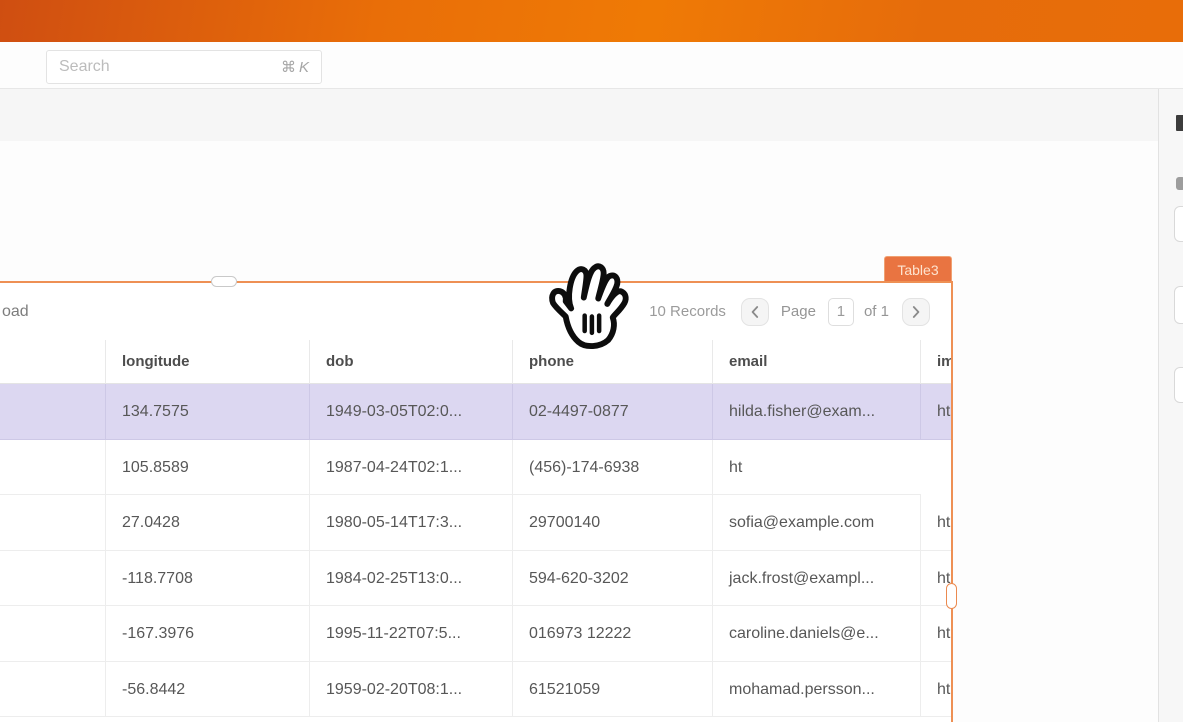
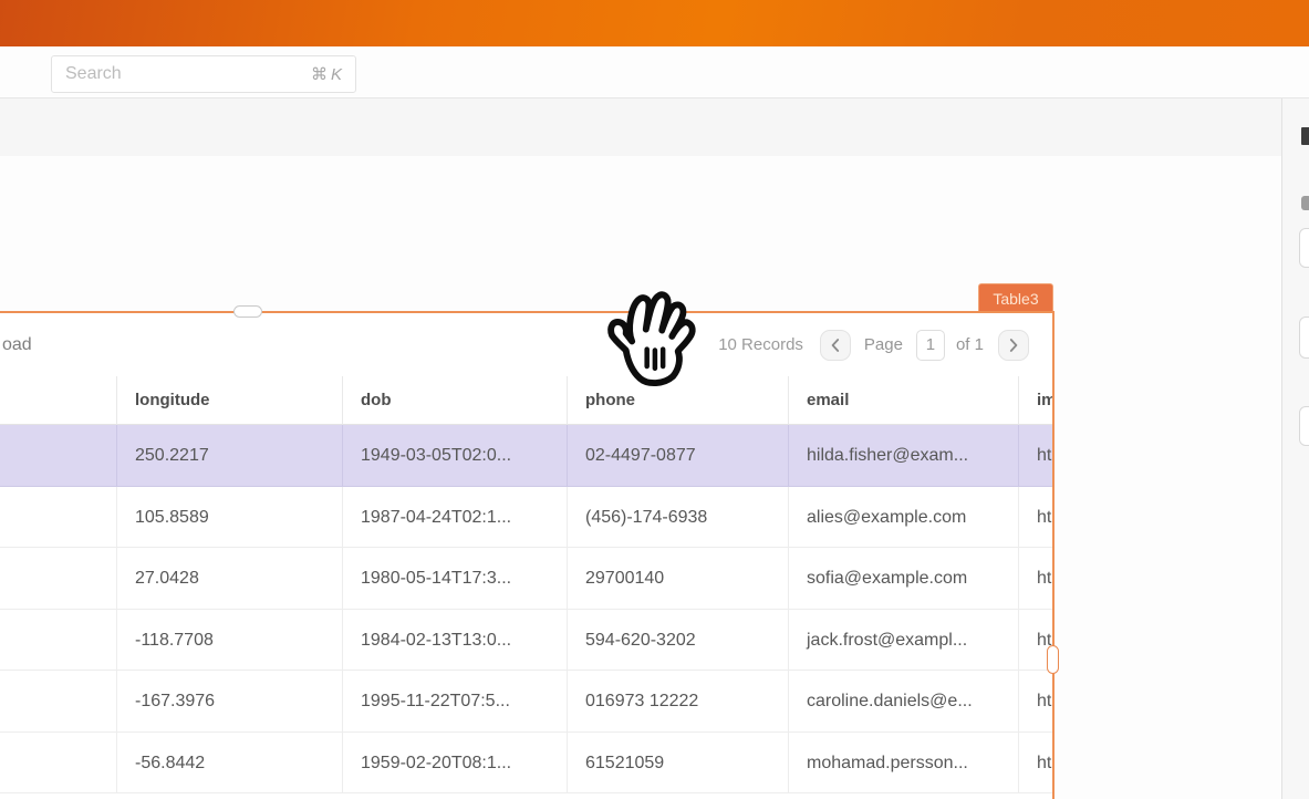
  Search
  ⌘ K
  Table3
  oad
  10 Records
  Page
  1
  of 1
  longitude
  dob
  phone
  email
  im
- 134.7575
+ 250.2217
  1949-03-05T02:0...
  02-4497-0877
  hilda.fisher@exam...
  ht
  105.8589
  1987-04-24T02:1...
  (456)-174-6938
+ alies@example.com
  ht
  27.0428
  1980-05-14T17:3...
  29700140
  sofia@example.com
  ht
  -118.7708
- 1984-02-25T13:0...
+ 1984-02-13T13:0...
  594-620-3202
  jack.frost@exampl...
  ht
  -167.3976
  1995-11-22T07:5...
  016973 12222
  caroline.daniels@e...
  ht
  -56.8442
  1959-02-20T08:1...
  61521059
  mohamad.persson...
  ht
